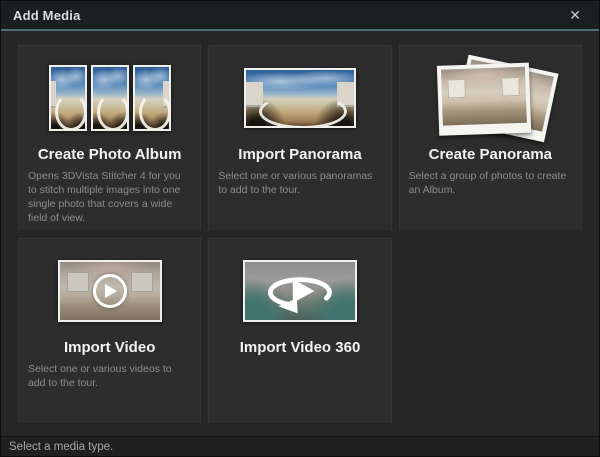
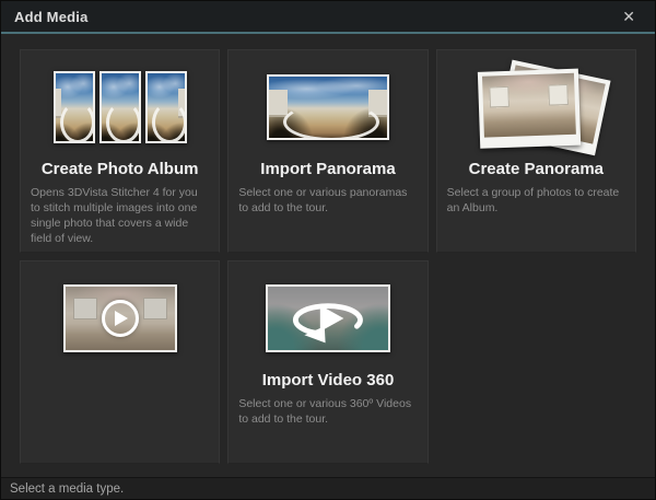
  Add Media
  ✕
  Create Photo Album
  Opens 3DVista Stitcher 4 for you to stitch multiple images into one single photo that covers a wide field of view.
  Import Panorama
  Select one or various panoramas to add to the tour.
  Create Panorama
  Select a group of photos to create an Album.
- Import Video
- Select one or various videos to add to the tour.
  Import Video 360
+ Select one or various 360º Videos to add to the tour.
  Select a media type.
